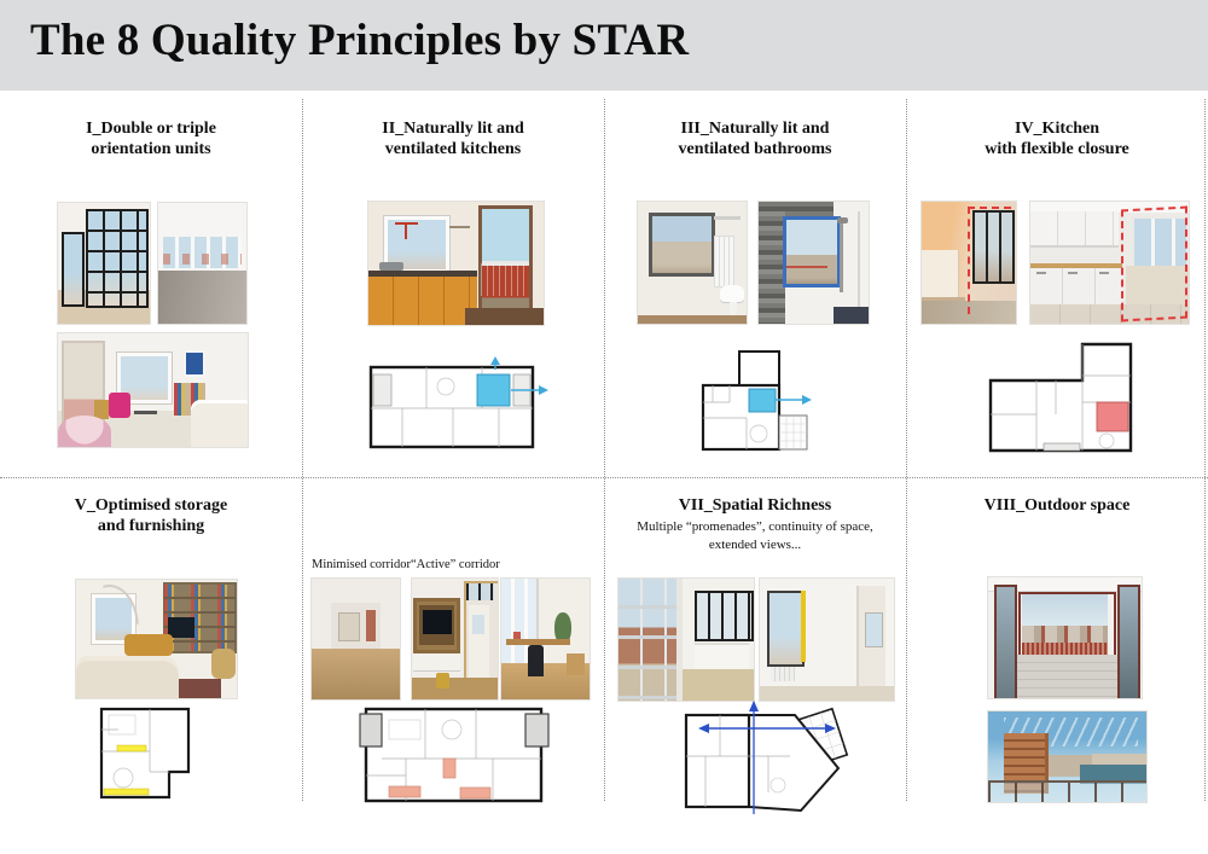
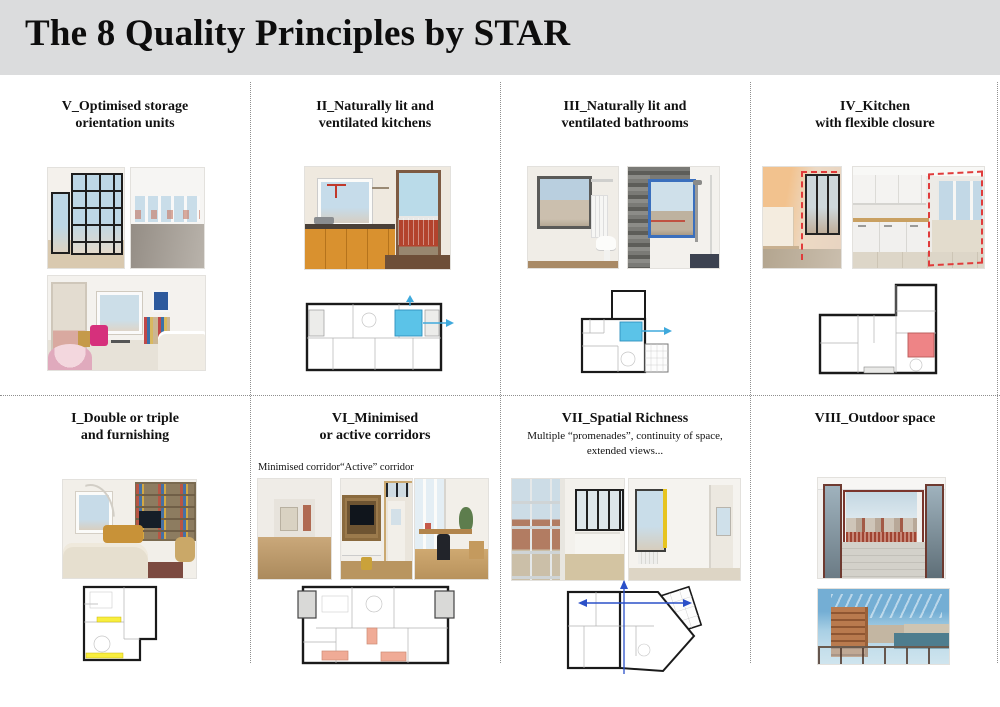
  The 8 Quality Principles by STAR
- I_Double or triple
+ V_Optimised storage
  orientation units
  II_Naturally lit and
  ventilated kitchens
  III_Naturally lit and
  ventilated bathrooms
  IV_Kitchen
  with flexible closure
- V_Optimised storage
+ I_Double or triple
  and furnishing
+ VI_Minimised
+ or active corridors
  Minimised corridor
  “Active” corridor
  VII_Spatial Richness
  Multiple “promenades”, continuity of space, extended views...
  VIII_Outdoor space
